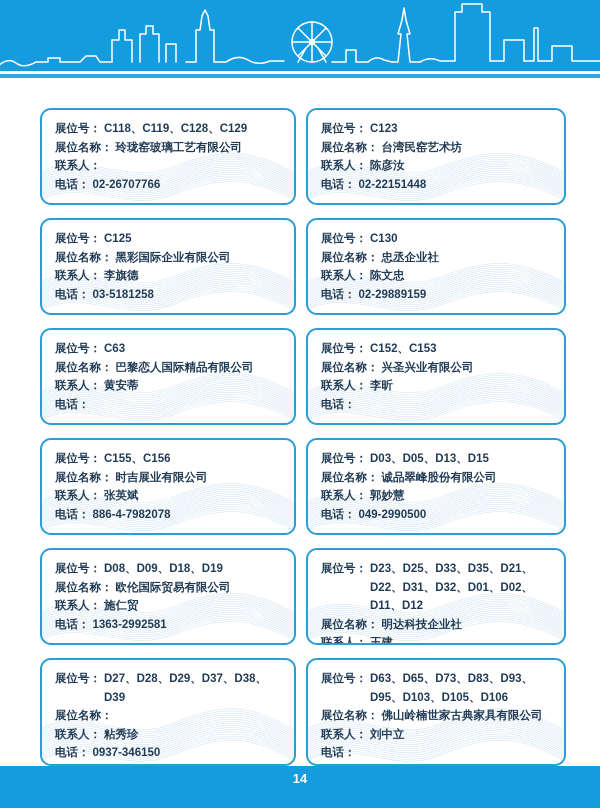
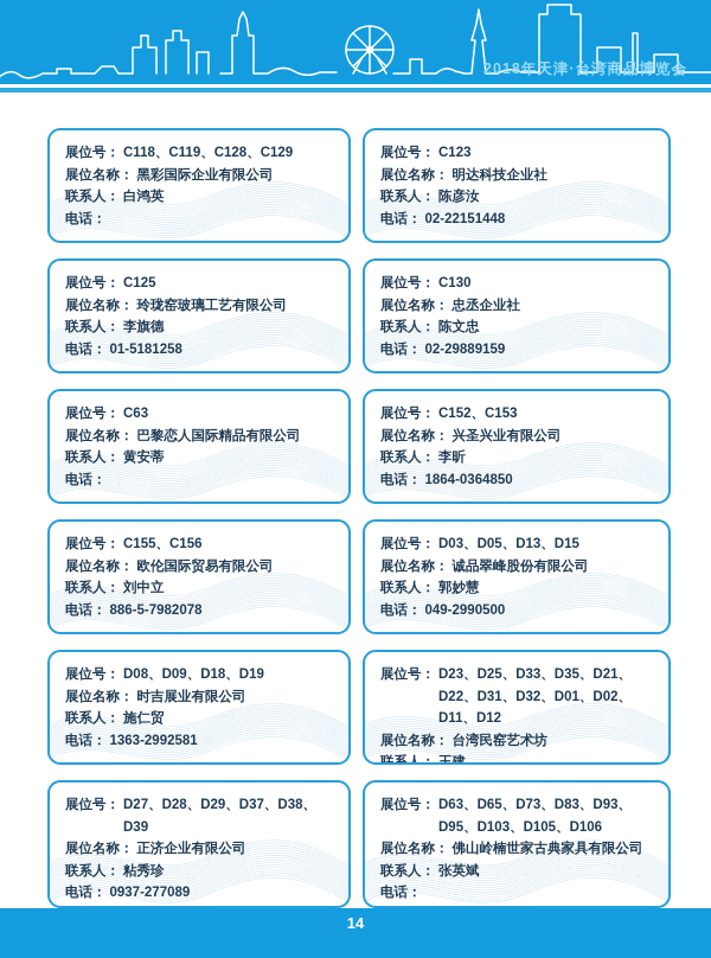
+ 2018年天津·台湾商品博览会
  展位号：
  C118、C119、C128、C129
  展位名称：
- 玲珑窑玻璃工艺有限公司
+ 黑彩国际企业有限公司
  联系人：
+ 白鸿英
  电话：
- 02-26707766
  展位号：
  C123
  展位名称：
- 台湾民窑艺术坊
+ 明达科技企业社
  联系人：
  陈彦汝
  电话：
  02-22151448
  展位号：
  C125
  展位名称：
- 黑彩国际企业有限公司
+ 玲珑窑玻璃工艺有限公司
  联系人：
  李旗德
  电话：
- 03-5181258
+ 01-5181258
  展位号：
  C130
  展位名称：
  忠丞企业社
  联系人：
  陈文忠
  电话：
  02-29889159
  展位号：
  C63
  展位名称：
  巴黎恋人国际精品有限公司
  联系人：
  黄安蒂
  电话：
  展位号：
  C152、C153
  展位名称：
  兴圣兴业有限公司
  联系人：
  李昕
  电话：
+ 1864-0364850
  展位号：
  C155、C156
  展位名称：
- 时吉展业有限公司
+ 欧伦国际贸易有限公司
  联系人：
- 张英斌
+ 刘中立
  电话：
- 886-4-7982078
+ 886-5-7982078
  展位号：
  D03、D05、D13、D15
  展位名称：
  诚品翠峰股份有限公司
  联系人：
  郭妙慧
  电话：
  049-2990500
  展位号：
  D08、D09、D18、D19
  展位名称：
- 欧伦国际贸易有限公司
+ 时吉展业有限公司
  联系人：
  施仁贸
  电话：
  1363-2992581
  展位号：
  D23、D25、D33、D35、D21、D22、D31、D32、D01、D02、D11、D12
  展位名称：
- 明达科技企业社
+ 台湾民窑艺术坊
  展位号：
  D27、D28、D29、D37、D38、D39
  展位名称：
+ 正济企业有限公司
  联系人：
  粘秀珍
  电话：
- 0937-346150
+ 0937-277089
  展位号：
  D63、D65、D73、D83、D93、D95、D103、D105、D106
  展位名称：
  佛山岭楠世家古典家具有限公司
  联系人：
- 刘中立
+ 张英斌
  电话：
  14
